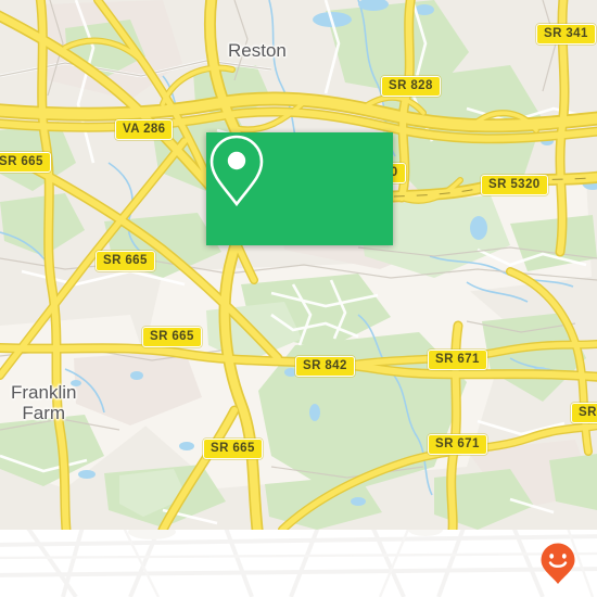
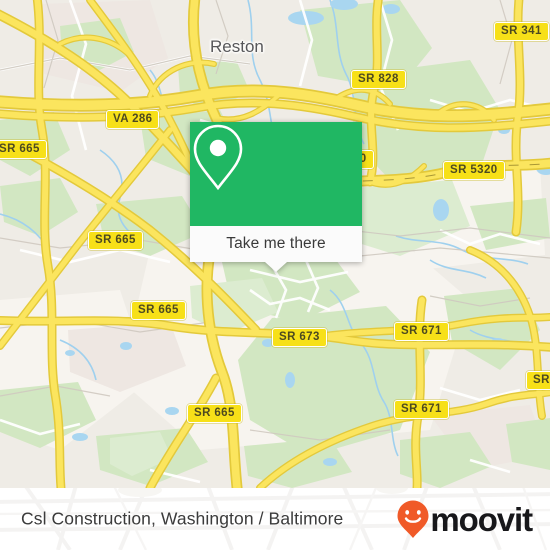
  Reston
- Franklin
- Farm
  SR 341
  SR 828
  VA 286
  SR 5320
  SR 665
  SR 665
  SR 665
- SR 842
+ SR 673
  SR 671
  SR 671
  SR
  SR 665
+ Take me there
+ Csl Construction, Washington / Baltimore
+ moovit
